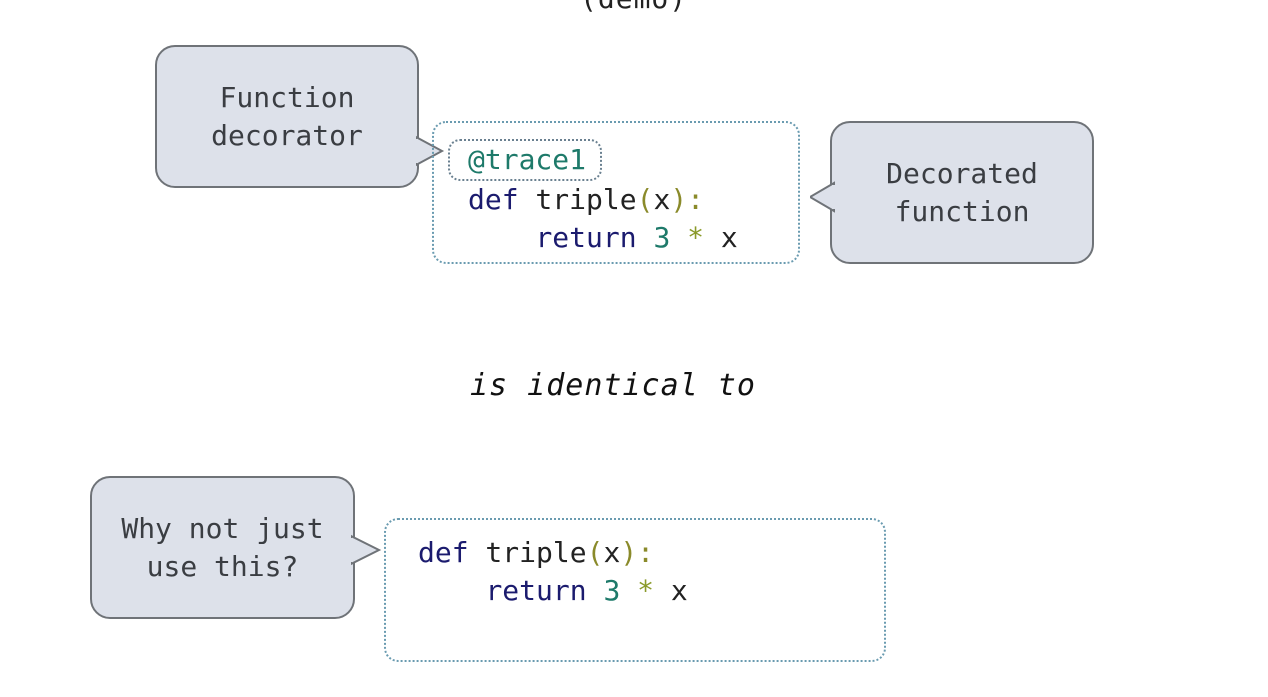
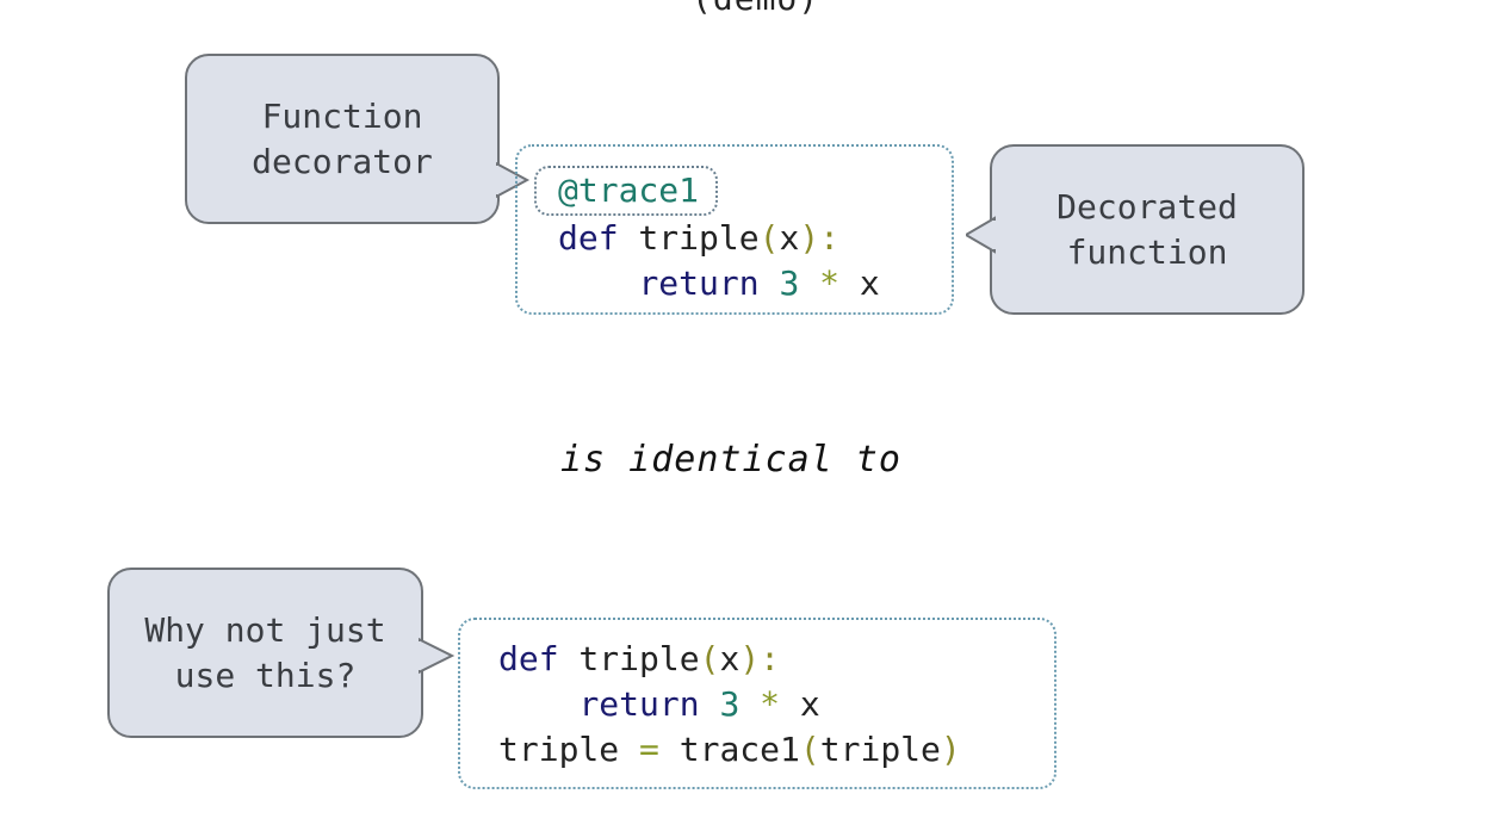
  Function
  decorator
  @trace1
  def triple(x):
  return 3 * x
  Decorated
  function
  is identical to
  Why not just
  use this?
  def triple(x):
  return 3 * x
+ triple = trace1(triple)
